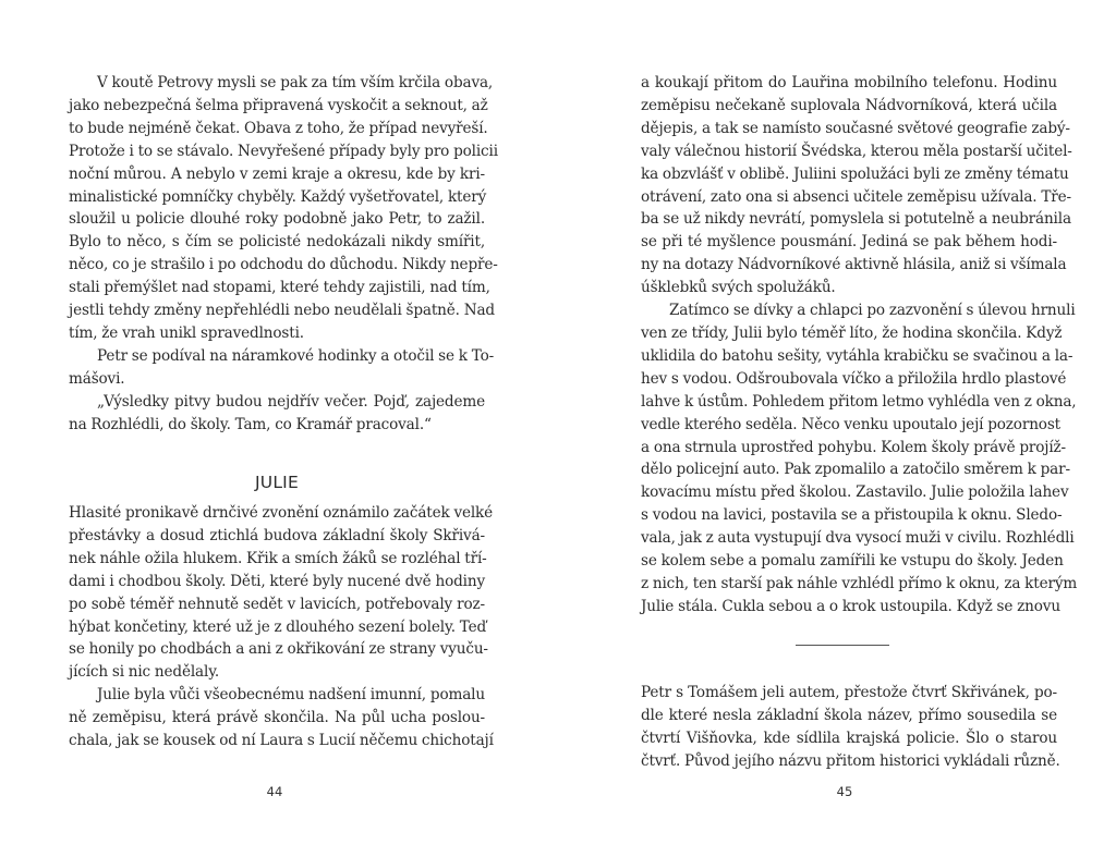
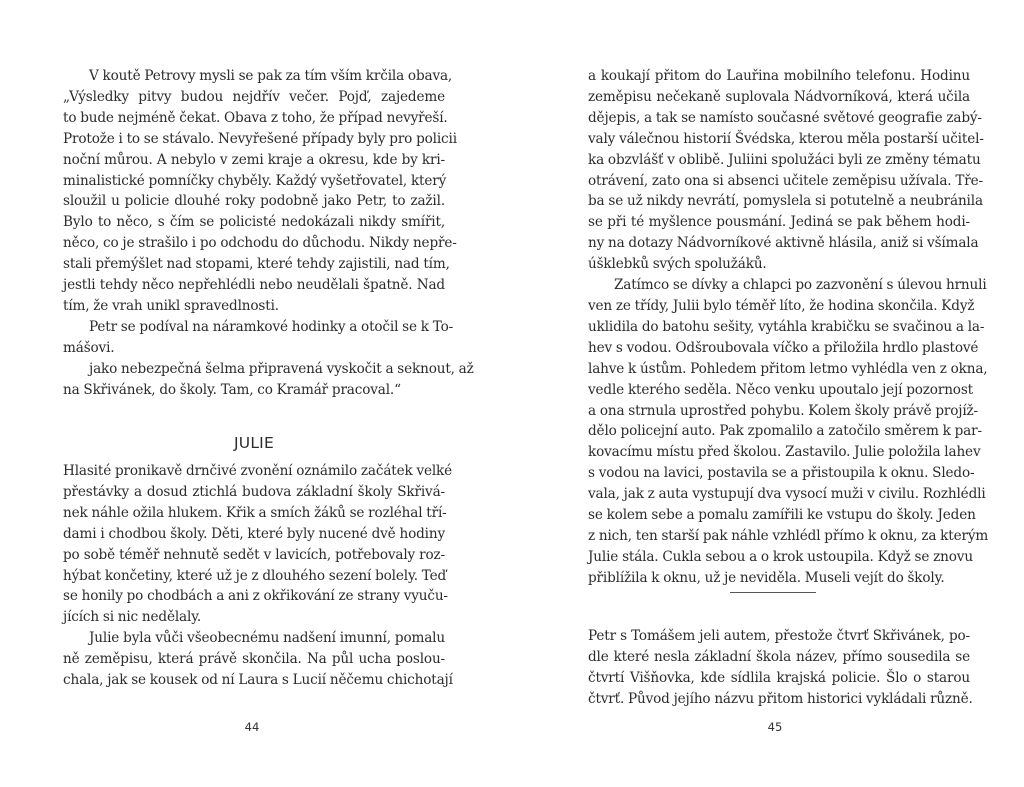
  V koutě Petrovy mysli se pak za tím vším krčila obava,
- jako nebezpečná šelma připravená vyskočit a seknout, až
+ „Výsledky pitvy budou nejdřív večer. Pojď, zajedeme
  to bude nejméně čekat. Obava z toho, že případ nevyřeší.
  Protože i to se stávalo. Nevyřešené případy byly pro policii
  noční můrou. A nebylo v zemi kraje a okresu, kde by kri-
  minalistické pomníčky chyběly. Každý vyšetřovatel, který
  sloužil u policie dlouhé roky podobně jako Petr, to zažil.
  Bylo to něco, s čím se policisté nedokázali nikdy smířit,
  něco, co je strašilo i po odchodu do důchodu. Nikdy nepře-
  stali přemýšlet nad stopami, které tehdy zajistili, nad tím,
- jestli tehdy změny nepřehlédli nebo neudělali špatně. Nad
+ jestli tehdy něco nepřehlédli nebo neudělali špatně. Nad
  tím, že vrah unikl spravedlnosti.
  Petr se podíval na náramkové hodinky a otočil se k To-
  mášovi.
- „Výsledky pitvy budou nejdřív večer. Pojď, zajedeme
+ jako nebezpečná šelma připravená vyskočit a seknout, až
- na Rozhlédli, do školy. Tam, co Kramář pracoval.“
+ na Skřivánek, do školy. Tam, co Kramář pracoval.“
  JULIE
  Hlasité pronikavě drnčivé zvonění oznámilo začátek velké
  přestávky a dosud ztichlá budova základní školy Skřivá-
  nek náhle ožila hlukem. Křik a smích žáků se rozléhal tří-
  dami i chodbou školy. Děti, které byly nucené dvě hodiny
  po sobě téměř nehnutě sedět v lavicích, potřebovaly roz-
  hýbat končetiny, které už je z dlouhého sezení bolely. Teď
  se honily po chodbách a ani z okřikování ze strany vyuču-
  jících si nic nedělaly.
  Julie byla vůči všeobecnému nadšení imunní, pomalu
  ně zeměpisu, která právě skončila. Na půl ucha poslou-
  chala, jak se kousek od ní Laura s Lucií něčemu chichotají
  44
  a koukají přitom do Lauřina mobilního telefonu. Hodinu
  zeměpisu nečekaně suplovala Nádvorníková, která učila
  dějepis, a tak se namísto současné světové geografie zabý-
  valy válečnou historií Švédska, kterou měla postarší učitel-
  ka obzvlášť v oblibě. Juliini spolužáci byli ze změny tématu
  otrávení, zato ona si absenci učitele zeměpisu užívala. Tře-
  ba se už nikdy nevrátí, pomyslela si potutelně a neubránila
  se při té myšlence pousmání. Jediná se pak během hodi-
  ny na dotazy Nádvorníkové aktivně hlásila, aniž si všímala
  úšklebků svých spolužáků.
  Zatímco se dívky a chlapci po zazvonění s úlevou hrnuli
  ven ze třídy, Julii bylo téměř líto, že hodina skončila. Když
  uklidila do batohu sešity, vytáhla krabičku se svačinou a la-
  hev s vodou. Odšroubovala víčko a přiložila hrdlo plastové
  lahve k ústům. Pohledem přitom letmo vyhlédla ven z okna,
  vedle kterého seděla. Něco venku upoutalo její pozornost
  a ona strnula uprostřed pohybu. Kolem školy právě projíž-
  dělo policejní auto. Pak zpomalilo a zatočilo směrem k par-
  kovacímu místu před školou. Zastavilo. Julie položila lahev
  s vodou na lavici, postavila se a přistoupila k oknu. Sledo-
  vala, jak z auta vystupují dva vysocí muži v civilu. Rozhlédli
  se kolem sebe a pomalu zamířili ke vstupu do školy. Jeden
  z nich, ten starší pak náhle vzhlédl přímo k oknu, za kterým
  Julie stála. Cukla sebou a o krok ustoupila. Když se znovu
+ přiblížila k oknu, už je neviděla. Museli vejít do školy.
  Petr s Tomášem jeli autem, přestože čtvrť Skřivánek, po-
  dle které nesla základní škola název, přímo sousedila se
  čtvrtí Višňovka, kde sídlila krajská policie. Šlo o starou
  čtvrť. Původ jejího názvu přitom historici vykládali různě.
  45
